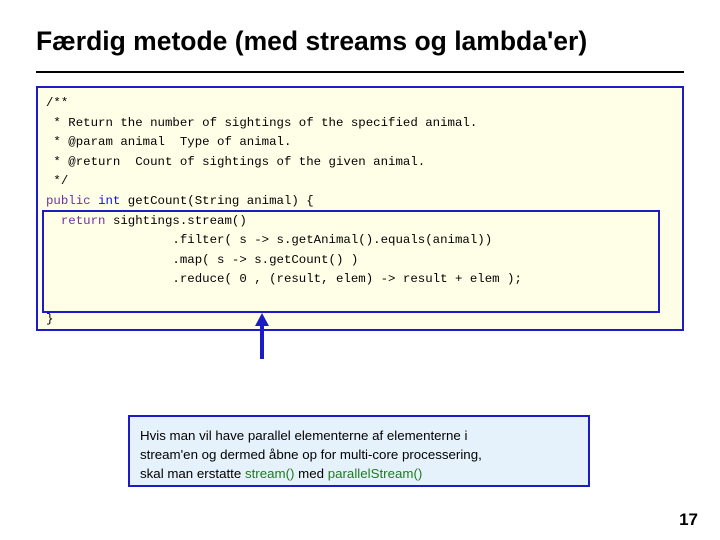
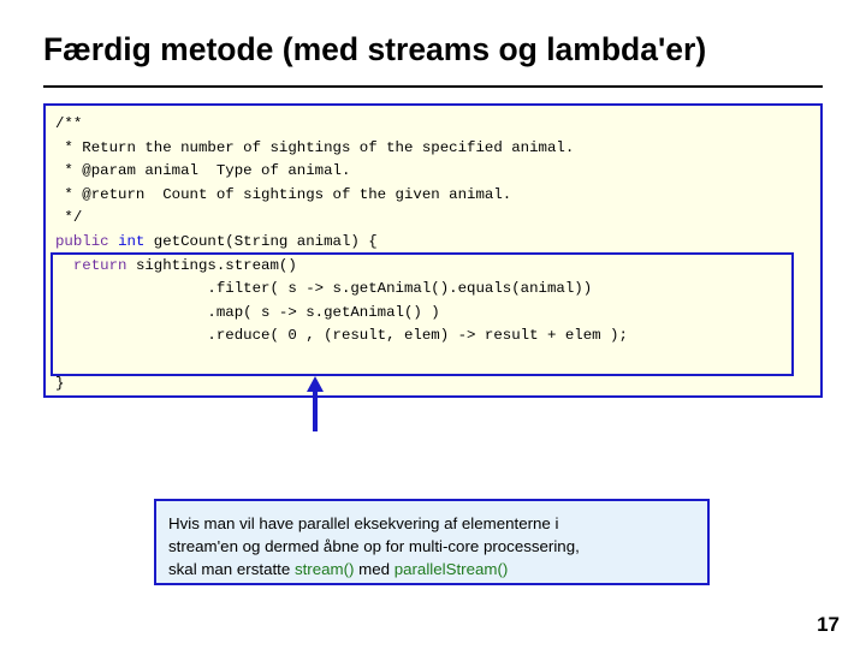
  Færdig metode (med streams og lambda'er)
- /** * Return the number of sightings of the specified animal. * @param animal Type of animal. * @return Count of sightings of the given animal. */ public int getCount(String animal) { return sightings.stream() .filter( s -> s.getAnimal().equals(animal)) .map( s -> s.getCount() ) .reduce( 0 , (result, elem) -> result + elem ); }
+ /** * Return the number of sightings of the specified animal. * @param animal Type of animal. * @return Count of sightings of the given animal. */ public int getCount(String animal) { return sightings.stream() .filter( s -> s.getAnimal().equals(animal)) .map( s -> s.getAnimal() ) .reduce( 0 , (result, elem) -> result + elem ); }
- Hvis man vil have parallel elementerne af elementerne i
+ Hvis man vil have parallel eksekvering af elementerne i
  stream'en og dermed åbne op for multi-core processering,
  skal man erstatte stream() med parallelStream()
  17
